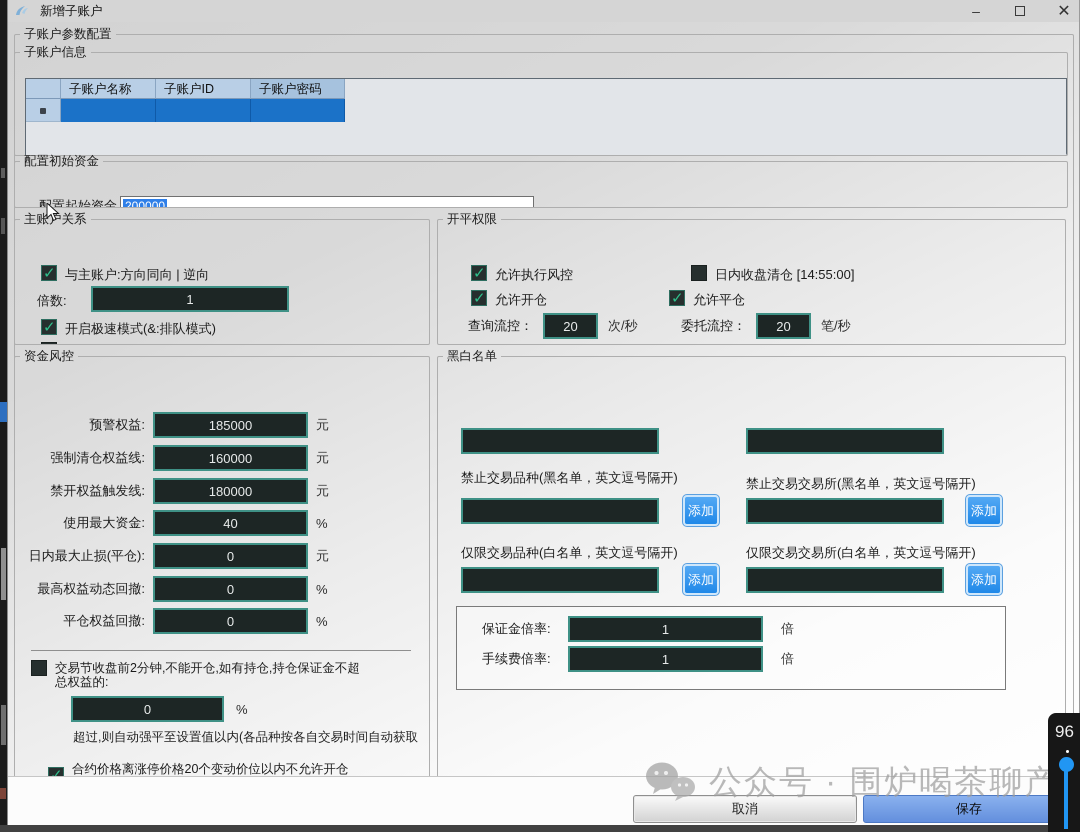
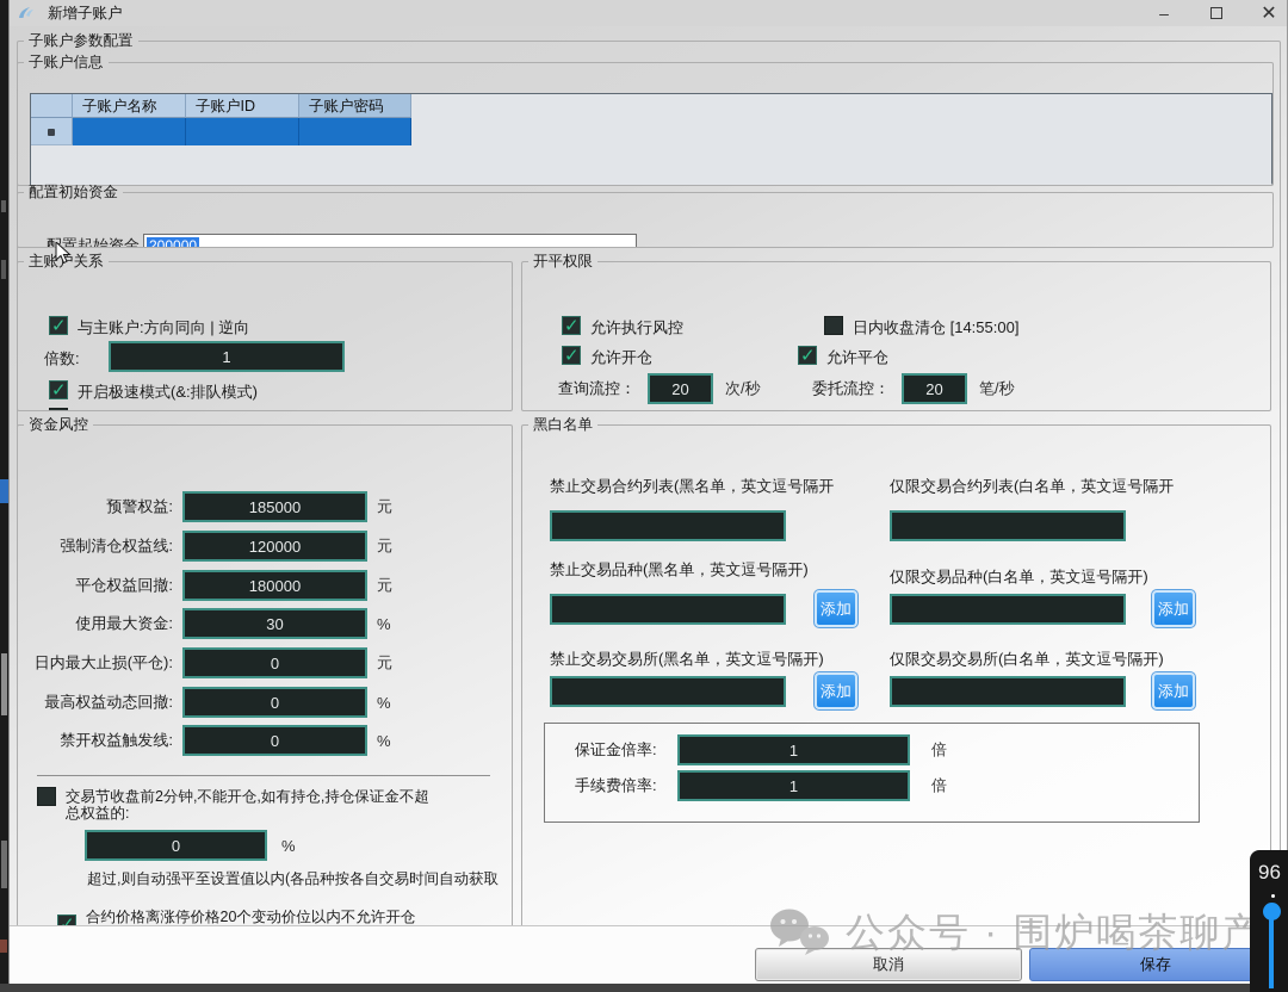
  新增子账户
  –
  ✕
  子账户参数配置
  子账户信息
  子账户名称
  子账户ID
  子账户密码
  配置初始资金
  配置起始资金
  200000
  主账关系
  与主账户:方向同向 | 逆向
  倍数:
  1
  开启极速模式(&:排队模式)
  开平权限
  允许执行风控
  日内收盘清仓 [14:55:00]
  允许开仓
  允许平仓
  查询流控：
  20
  次/秒
  委托流控：
  20
  笔/秒
  资金风控
  预警权益:
  185000
  元
  强制清仓权益线:
- 160000
+ 120000
  元
- 禁开权益触发线:
+ 平仓权益回撤:
  180000
  元
  使用最大资金:
- 40
+ 30
  %
  日内最大止损(平仓):
  0
  元
  最高权益动态回撤:
  0
  %
- 平仓权益回撤:
+ 禁开权益触发线:
  0
  %
  交易节收盘前2分钟,不能开仓,如有持仓,持仓保证金不超
  总权益的:
  0
  %
  超过,则自动强平至设置值以内(各品种按各自交易时间自动获取
  合约价格离涨停价格20个变动价位以内不允许开仓
  黑白名单
+ 禁止交易合约列表(黑名单，英文逗号隔开
+ 仅限交易合约列表(白名单，英文逗号隔开
  禁止交易品种(黑名单，英文逗号隔开)
- 禁止交易交易所(黑名单，英文逗号隔开)
+ 仅限交易品种(白名单，英文逗号隔开)
  添加
  添加
- 仅限交易品种(白名单，英文逗号隔开)
+ 禁止交易交易所(黑名单，英文逗号隔开)
  仅限交易交易所(白名单，英文逗号隔开)
  添加
  添加
  保证金倍率:
  1
  倍
  手续费倍率:
  1
  倍
  取消
  保存
  公众号 · 围炉喝茶聊产
  96
